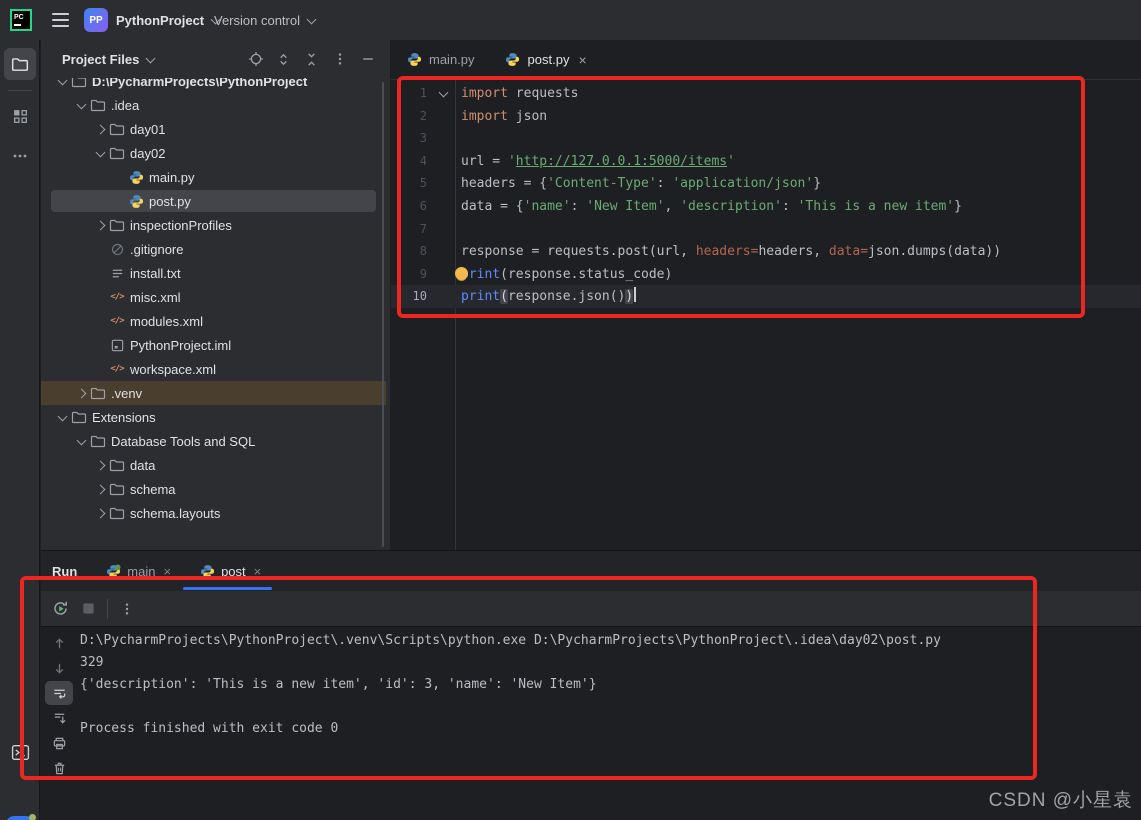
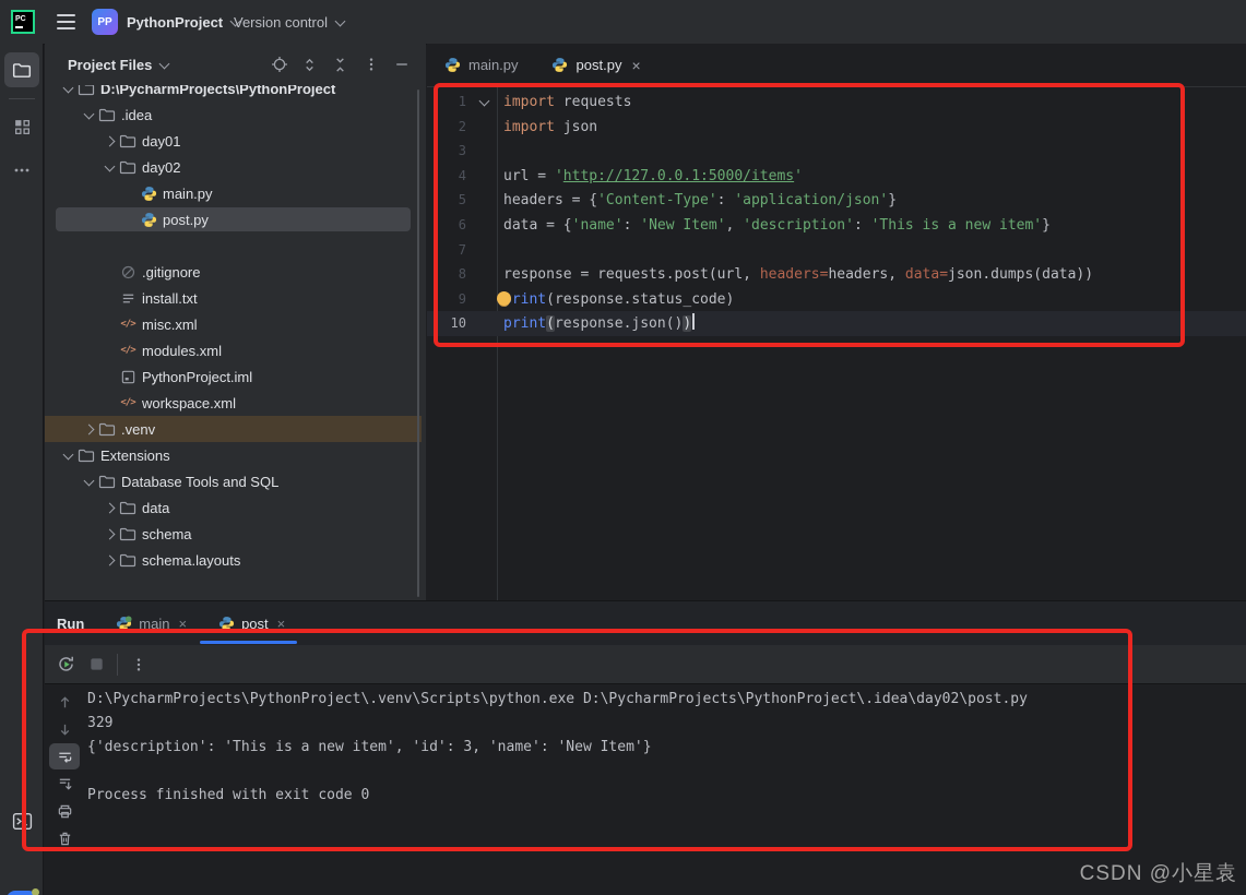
  PP
  PythonProject
  Version control
  Project Files
  D:\PycharmProjects\PythonProject
  .idea
  day01
  day02
  main.py
  post.py
- inspectionProfiles
  .gitignore
  install.txt
  </>
  misc.xml
  </>
  modules.xml
  PythonProject.iml
  </>
  workspace.xml
  .venv
  Extensions
  Database Tools and SQL
  data
  schema
  schema.layouts
  main.py
  post.py
  ×
  1
  import requests
  2
  import json
  3
  4
  url = 'http://127.0.0.1:5000/items'
  5
  headers = {'Content-Type': 'application/json'}
  6
  data = {'name': 'New Item', 'description': 'This is a new item'}
  7
  8
  response = requests.post(url, headers=headers, data=json.dumps(data))
  9
  rint(response.status_code)
  10
  print(response.json())
  Run
  main
  ×
  post
  ×
  D:\PycharmProjects\PythonProject\.venv\Scripts\python.exe D:\PycharmProjects\PythonProject\.idea\day02\post.py
  329
  {'description': 'This is a new item', 'id': 3, 'name': 'New Item'}
  Process finished with exit code 0
  CSDN @小星袁
